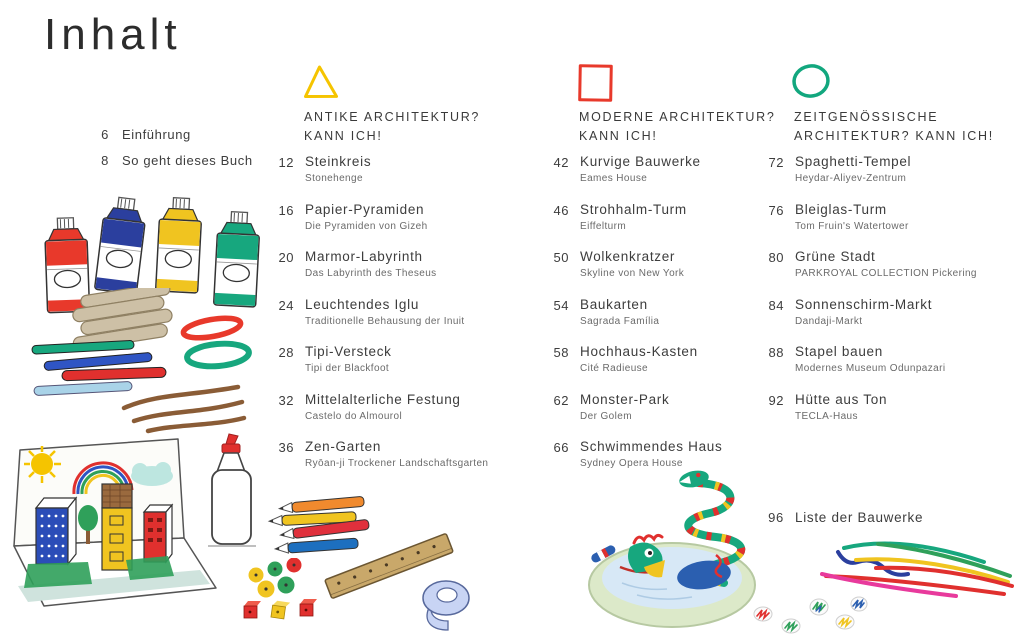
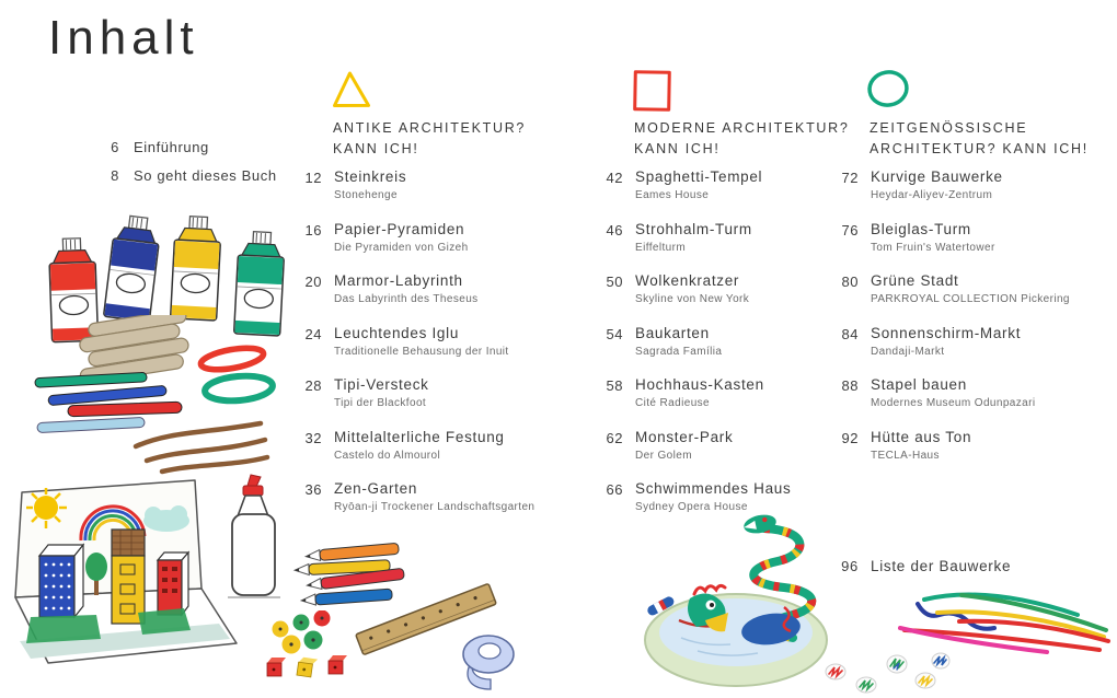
  Inhalt
  6
  Einführung
  8
  So geht dieses Buch
  ANTIKE ARCHITEKTUR?
  KANN ICH!
  12
  Steinkreis
  Stonehenge
  16
  Papier-Pyramiden
  Die Pyramiden von Gizeh
  20
  Marmor-Labyrinth
  Das Labyrinth des Theseus
  24
  Leuchtendes Iglu
  Traditionelle Behausung der Inuit
  28
  Tipi-Versteck
  Tipi der Blackfoot
  32
  Mittelalterliche Festung
  Castelo do Almourol
  36
  Zen-Garten
  Ryōan-ji Trockener Landschaftsgarten
  MODERNE ARCHITEKTUR?
  KANN ICH!
  42
- Kurvige Bauwerke
+ Spaghetti-Tempel
  Eames House
  46
  Strohhalm-Turm
  Eiffelturm
  50
  Wolkenkratzer
  Skyline von New York
  54
  Baukarten
  Sagrada Família
  58
  Hochhaus-Kasten
  Cité Radieuse
  62
  Monster-Park
  Der Golem
  66
  Schwimmendes Haus
  Sydney Opera House
  ZEITGENÖSSISCHE
  ARCHITEKTUR? KANN ICH!
  72
- Spaghetti-Tempel
+ Kurvige Bauwerke
  Heydar-Aliyev-Zentrum
  76
  Bleiglas-Turm
  Tom Fruin's Watertower
  80
  Grüne Stadt
  PARKROYAL COLLECTION Pickering
  84
  Sonnenschirm-Markt
  Dandaji-Markt
  88
  Stapel bauen
  Modernes Museum Odunpazari
  92
  Hütte aus Ton
  TECLA-Haus
  96
  Liste der Bauwerke
